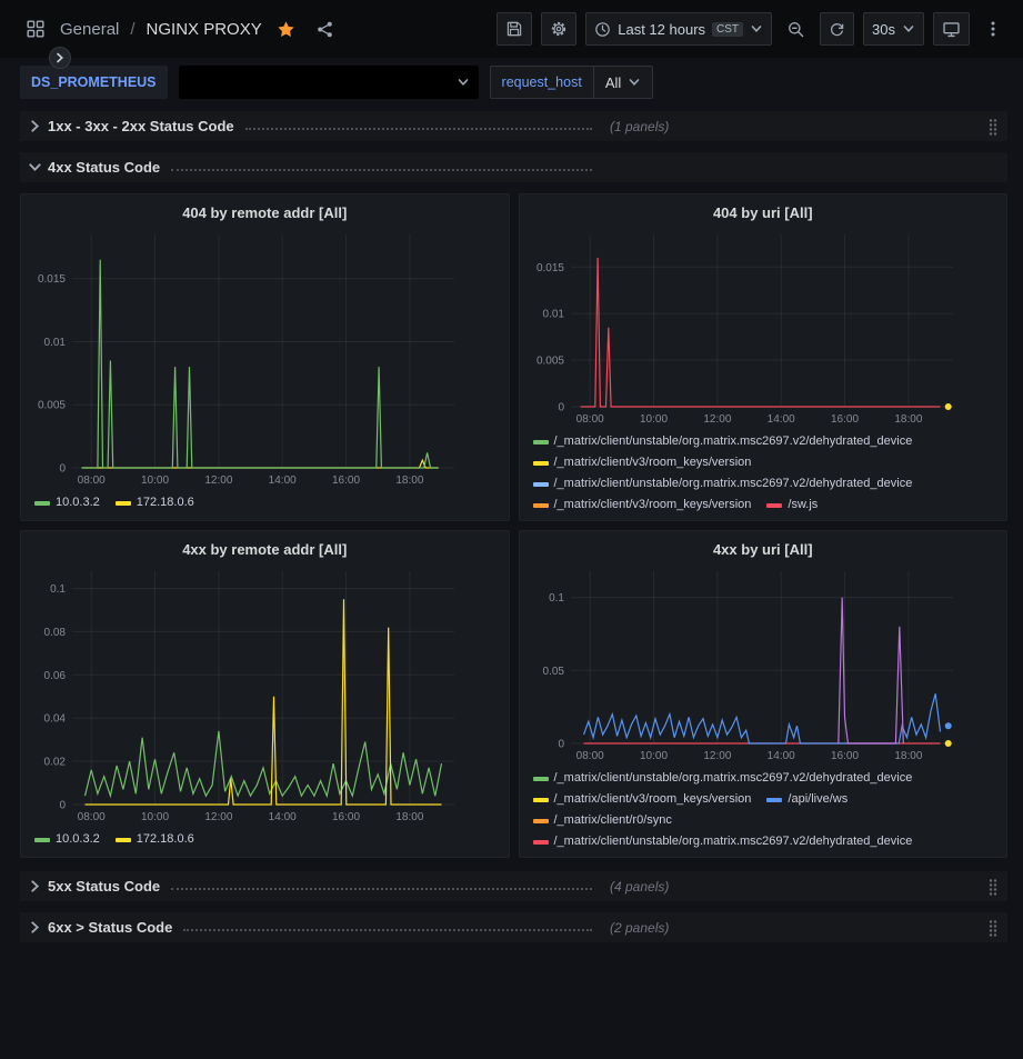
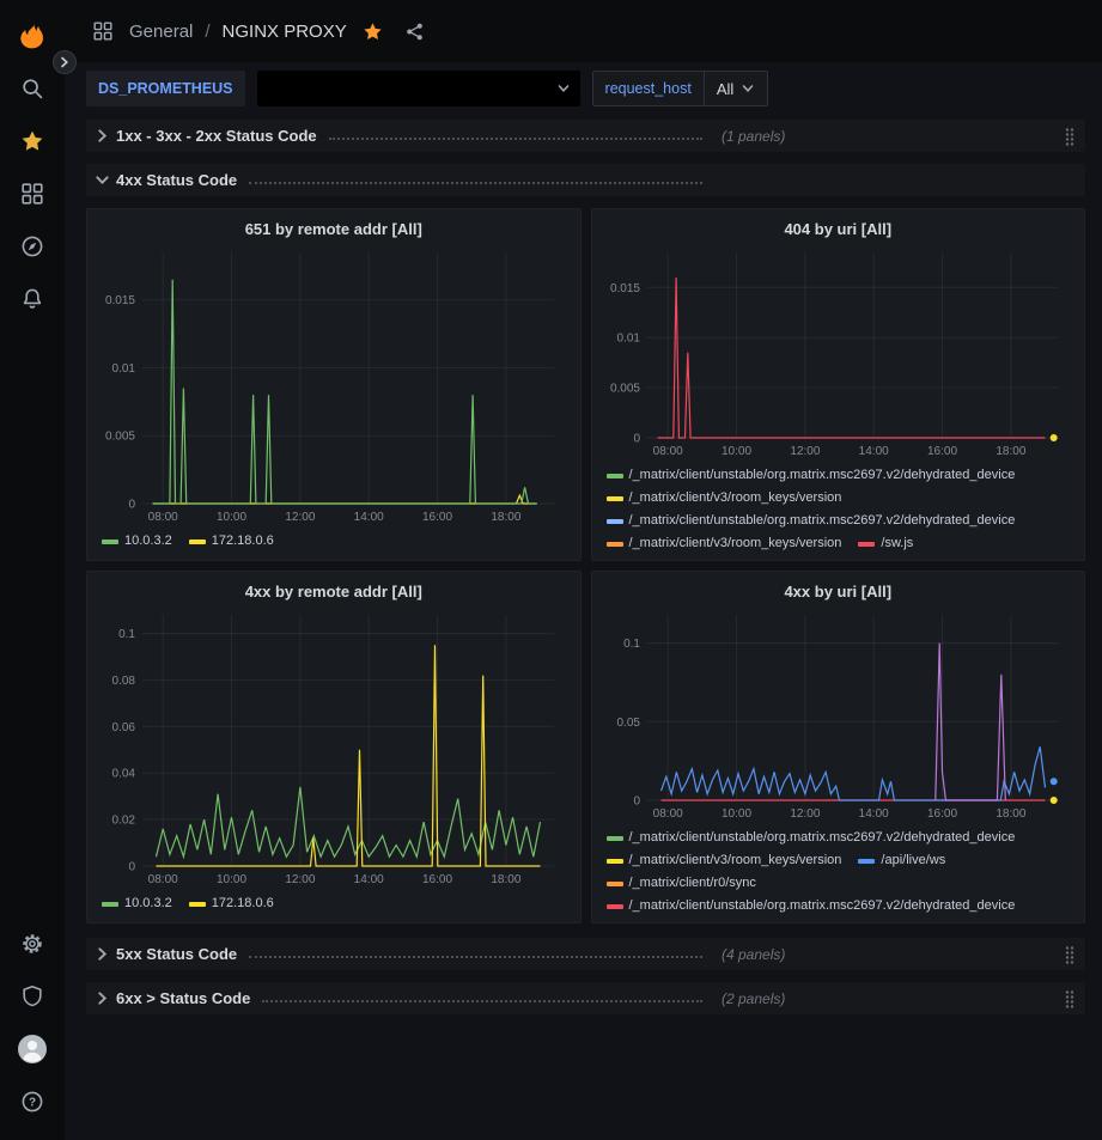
+ ?
  General
  /
  NGINX PROXY
- Last 12 hours
- CST
- 30s
  DS_PROMETHEUS
  request_host
  All
  1xx - 3xx - 2xx Status Code
  (1 panels)
  4xx Status Code
- 404 by remote addr [All]
+ 651 by remote addr [All]
  08:00
  10:00
  12:00
  14:00
  16:00
  18:00
  0
  0.005
  0.01
  0.015
  10.0.3.2
  172.18.0.6
  404 by uri [All]
  08:00
  10:00
  12:00
  14:00
  16:00
  18:00
  0
  0.005
  0.01
  0.015
  /_matrix/client/unstable/org.matrix.msc2697.v2/dehydrated_device
  /_matrix/client/v3/room_keys/version
  /_matrix/client/unstable/org.matrix.msc2697.v2/dehydrated_device
  /_matrix/client/v3/room_keys/version
  /sw.js
  4xx by remote addr [All]
  08:00
  10:00
  12:00
  14:00
  16:00
  18:00
  0
  0.02
  0.04
  0.06
  0.08
  0.1
  10.0.3.2
  172.18.0.6
  4xx by uri [All]
  08:00
  10:00
  12:00
  14:00
  16:00
  18:00
  0
  0.05
  0.1
  /_matrix/client/unstable/org.matrix.msc2697.v2/dehydrated_device
  /_matrix/client/v3/room_keys/version
  /api/live/ws
  /_matrix/client/r0/sync
  /_matrix/client/unstable/org.matrix.msc2697.v2/dehydrated_device
  5xx Status Code
  (4 panels)
  6xx > Status Code
  (2 panels)
